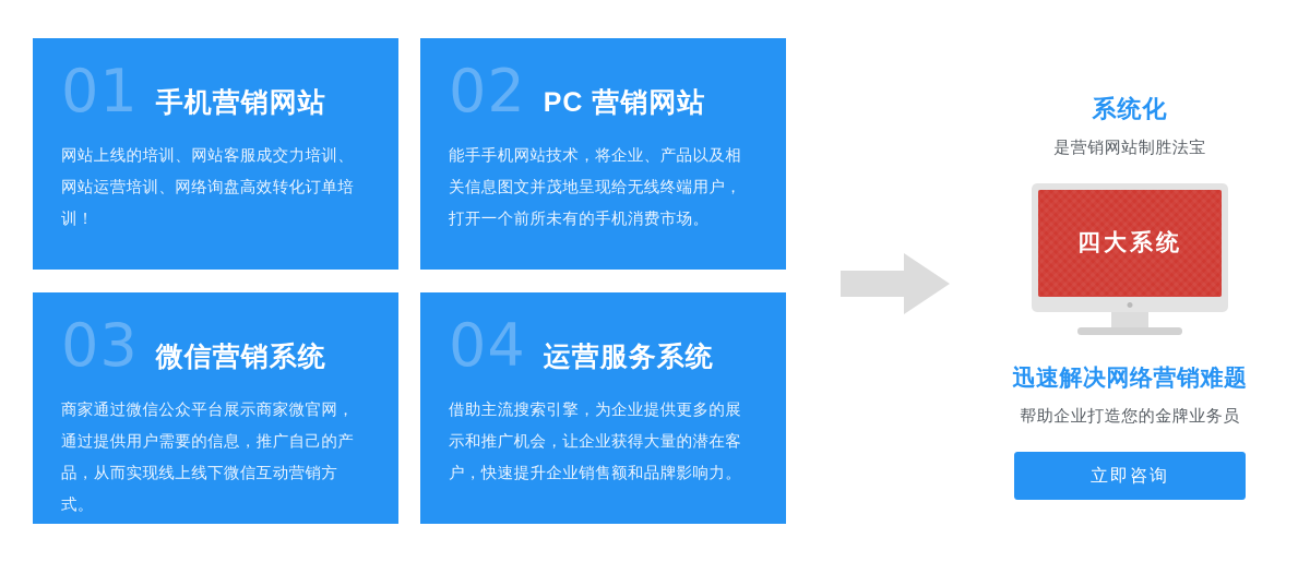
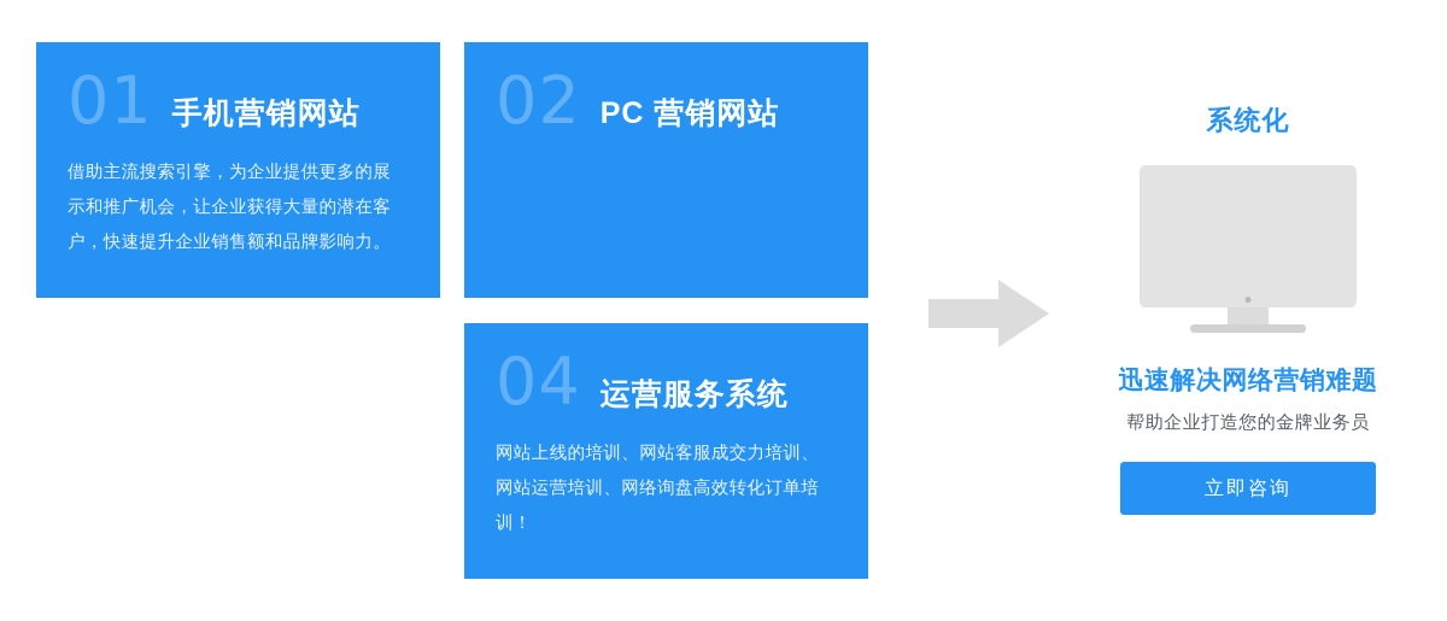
  01
  手机营销网站
- 网站上线的培训、网站客服成交力培训、网站运营培训、网络询盘高效转化订单培训！
+ 借助主流搜索引擎，为企业提供更多的展示和推广机会，让企业获得大量的潜在客户，快速提升企业销售额和品牌影响力。
  02
  PC 营销网站
- 能手手机网站技术，将企业、产品以及相关信息图文并茂地呈现给无线终端用户，打开一个前所未有的手机消费市场。
- 03
- 微信营销系统
- 商家通过微信公众平台展示商家微官网，通过提供用户需要的信息，推广自己的产品，从而实现线上线下微信互动营销方式。
  04
  运营服务系统
- 借助主流搜索引擎，为企业提供更多的展示和推广机会，让企业获得大量的潜在客户，快速提升企业销售额和品牌影响力。
+ 网站上线的培训、网站客服成交力培训、网站运营培训、网络询盘高效转化订单培训！
  系统化
- 是营销网站制胜法宝
- 四大系统
  迅速解决网络营销难题
  帮助企业打造您的金牌业务员
  立即咨询
